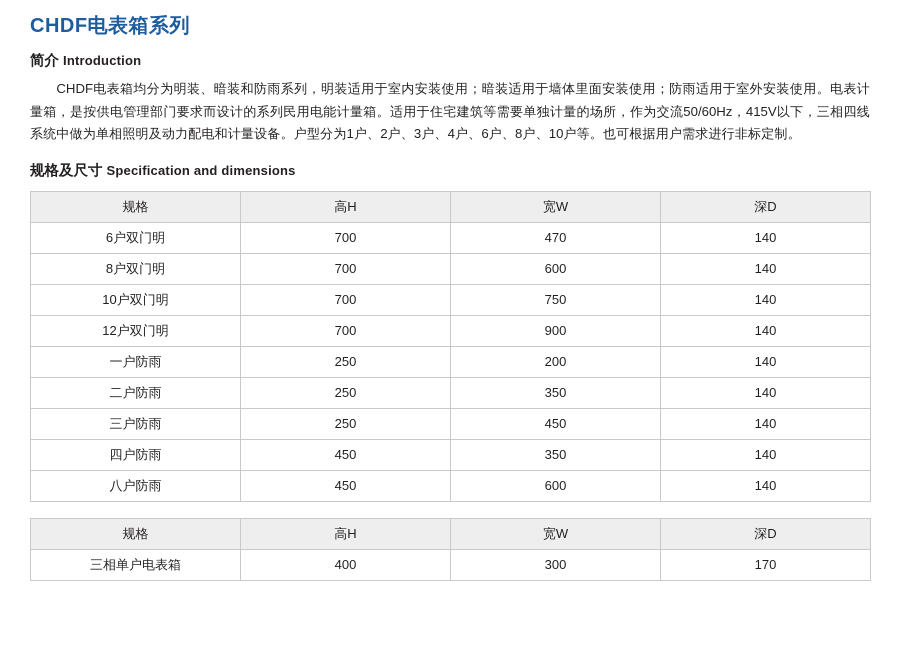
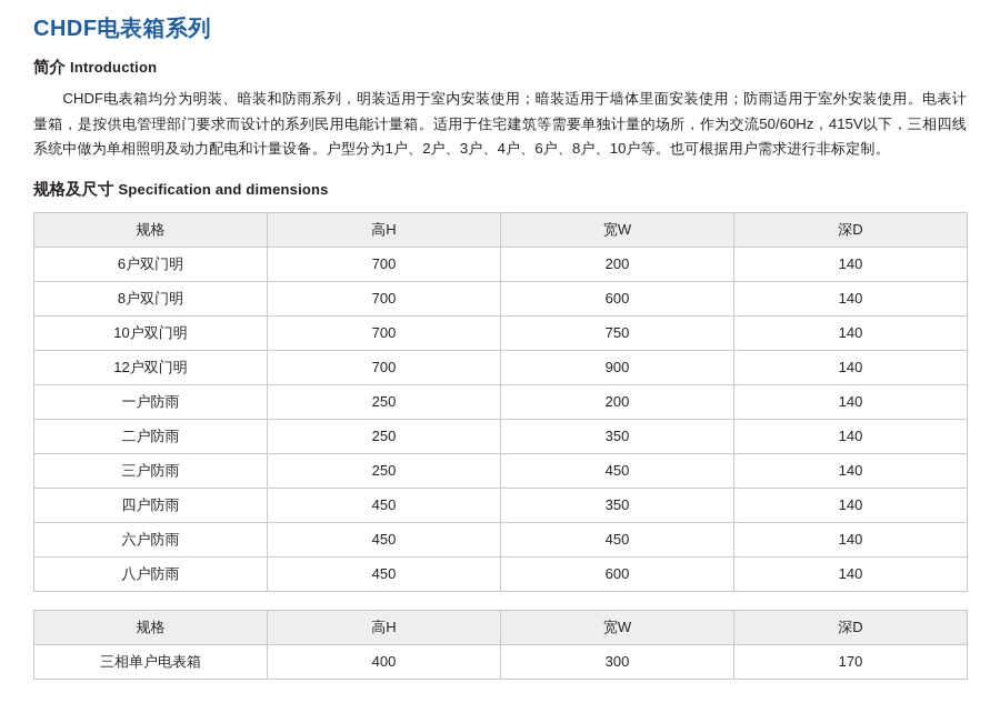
  CHDF电表箱系列
  简介 Introduction
  CHDF电表箱均分为明装、暗装和防雨系列，明装适用于室内安装使用；暗装适用于墙体里面安装使用；防雨适用于室外安装使用。电表计量箱，是按供电管理部门要求而设计的系列民用电能计量箱。适用于住宅建筑等需要单独计量的场所，作为交流50/60Hz，415V以下，三相四线系统中做为单相照明及动力配电和计量设备。户型分为1户、2户、3户、4户、6户、8户、10户等。也可根据用户需求进行非标定制。
  规格及尺寸 Specification and dimensions
  规格	高H	宽W	深D
- 6户双门明	700	470	140
+ 6户双门明	700	200	140
  8户双门明	700	600	140
  10户双门明	700	750	140
  12户双门明	700	900	140
  一户防雨	250	200	140
  二户防雨	250	350	140
  三户防雨	250	450	140
  四户防雨	450	350	140
+ 六户防雨	450	450	140
  八户防雨	450	600	140
  规格	高H	宽W	深D
  三相单户电表箱	400	300	170
